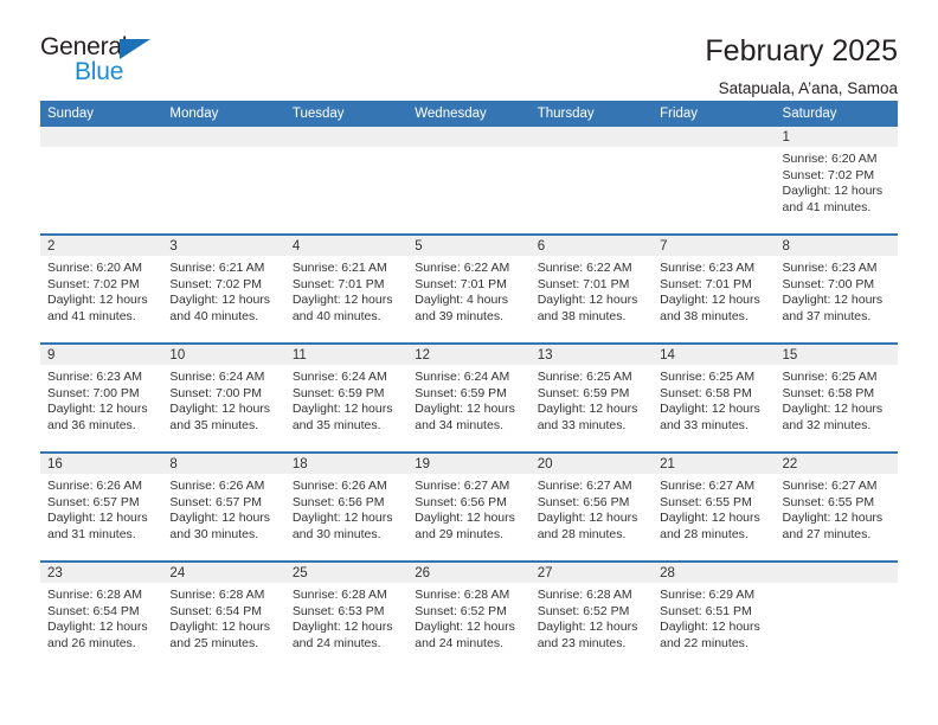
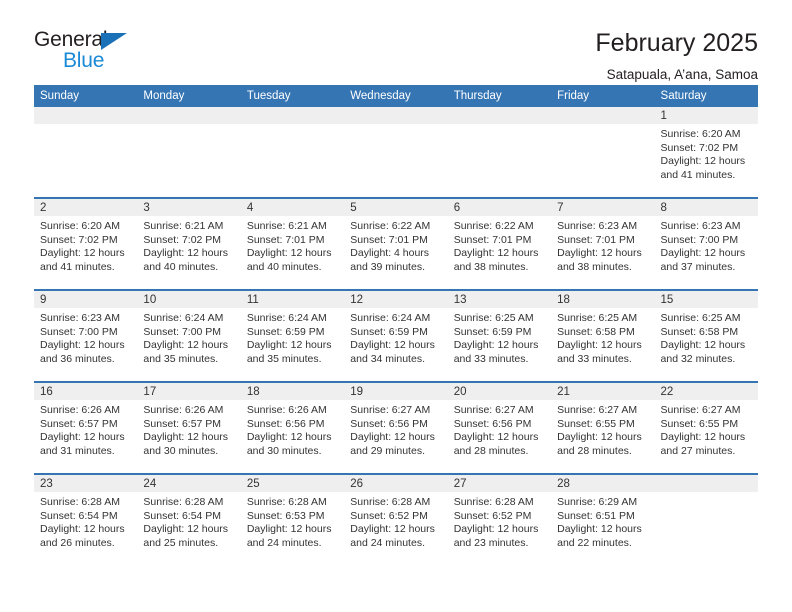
  General
  Blue
  February 2025
  Satapuala, A’ana, Samoa
  Sunday	Monday	Tuesday	Wednesday	Thursday	Friday	Saturday
  						1Sunrise: 6:20 AMSunset: 7:02 PMDaylight: 12 hours and 41 minutes.
  2Sunrise: 6:20 AMSunset: 7:02 PMDaylight: 12 hours and 41 minutes.	3Sunrise: 6:21 AMSunset: 7:02 PMDaylight: 12 hours and 40 minutes.	4Sunrise: 6:21 AMSunset: 7:01 PMDaylight: 12 hours and 40 minutes.	5Sunrise: 6:22 AMSunset: 7:01 PMDaylight: 4 hours and 39 minutes.	6Sunrise: 6:22 AMSunset: 7:01 PMDaylight: 12 hours and 38 minutes.	7Sunrise: 6:23 AMSunset: 7:01 PMDaylight: 12 hours and 38 minutes.	8Sunrise: 6:23 AMSunset: 7:00 PMDaylight: 12 hours and 37 minutes.
- 9Sunrise: 6:23 AMSunset: 7:00 PMDaylight: 12 hours and 36 minutes.	10Sunrise: 6:24 AMSunset: 7:00 PMDaylight: 12 hours and 35 minutes.	11Sunrise: 6:24 AMSunset: 6:59 PMDaylight: 12 hours and 35 minutes.	12Sunrise: 6:24 AMSunset: 6:59 PMDaylight: 12 hours and 34 minutes.	13Sunrise: 6:25 AMSunset: 6:59 PMDaylight: 12 hours and 33 minutes.	14Sunrise: 6:25 AMSunset: 6:58 PMDaylight: 12 hours and 33 minutes.	15Sunrise: 6:25 AMSunset: 6:58 PMDaylight: 12 hours and 32 minutes.
+ 9Sunrise: 6:23 AMSunset: 7:00 PMDaylight: 12 hours and 36 minutes.	10Sunrise: 6:24 AMSunset: 7:00 PMDaylight: 12 hours and 35 minutes.	11Sunrise: 6:24 AMSunset: 6:59 PMDaylight: 12 hours and 35 minutes.	12Sunrise: 6:24 AMSunset: 6:59 PMDaylight: 12 hours and 34 minutes.	13Sunrise: 6:25 AMSunset: 6:59 PMDaylight: 12 hours and 33 minutes.	18Sunrise: 6:25 AMSunset: 6:58 PMDaylight: 12 hours and 33 minutes.	15Sunrise: 6:25 AMSunset: 6:58 PMDaylight: 12 hours and 32 minutes.
- 16Sunrise: 6:26 AMSunset: 6:57 PMDaylight: 12 hours and 31 minutes.	8Sunrise: 6:26 AMSunset: 6:57 PMDaylight: 12 hours and 30 minutes.	18Sunrise: 6:26 AMSunset: 6:56 PMDaylight: 12 hours and 30 minutes.	19Sunrise: 6:27 AMSunset: 6:56 PMDaylight: 12 hours and 29 minutes.	20Sunrise: 6:27 AMSunset: 6:56 PMDaylight: 12 hours and 28 minutes.	21Sunrise: 6:27 AMSunset: 6:55 PMDaylight: 12 hours and 28 minutes.	22Sunrise: 6:27 AMSunset: 6:55 PMDaylight: 12 hours and 27 minutes.
+ 16Sunrise: 6:26 AMSunset: 6:57 PMDaylight: 12 hours and 31 minutes.	17Sunrise: 6:26 AMSunset: 6:57 PMDaylight: 12 hours and 30 minutes.	18Sunrise: 6:26 AMSunset: 6:56 PMDaylight: 12 hours and 30 minutes.	19Sunrise: 6:27 AMSunset: 6:56 PMDaylight: 12 hours and 29 minutes.	20Sunrise: 6:27 AMSunset: 6:56 PMDaylight: 12 hours and 28 minutes.	21Sunrise: 6:27 AMSunset: 6:55 PMDaylight: 12 hours and 28 minutes.	22Sunrise: 6:27 AMSunset: 6:55 PMDaylight: 12 hours and 27 minutes.
  23Sunrise: 6:28 AMSunset: 6:54 PMDaylight: 12 hours and 26 minutes.	24Sunrise: 6:28 AMSunset: 6:54 PMDaylight: 12 hours and 25 minutes.	25Sunrise: 6:28 AMSunset: 6:53 PMDaylight: 12 hours and 24 minutes.	26Sunrise: 6:28 AMSunset: 6:52 PMDaylight: 12 hours and 24 minutes.	27Sunrise: 6:28 AMSunset: 6:52 PMDaylight: 12 hours and 23 minutes.	28Sunrise: 6:29 AMSunset: 6:51 PMDaylight: 12 hours and 22 minutes.
